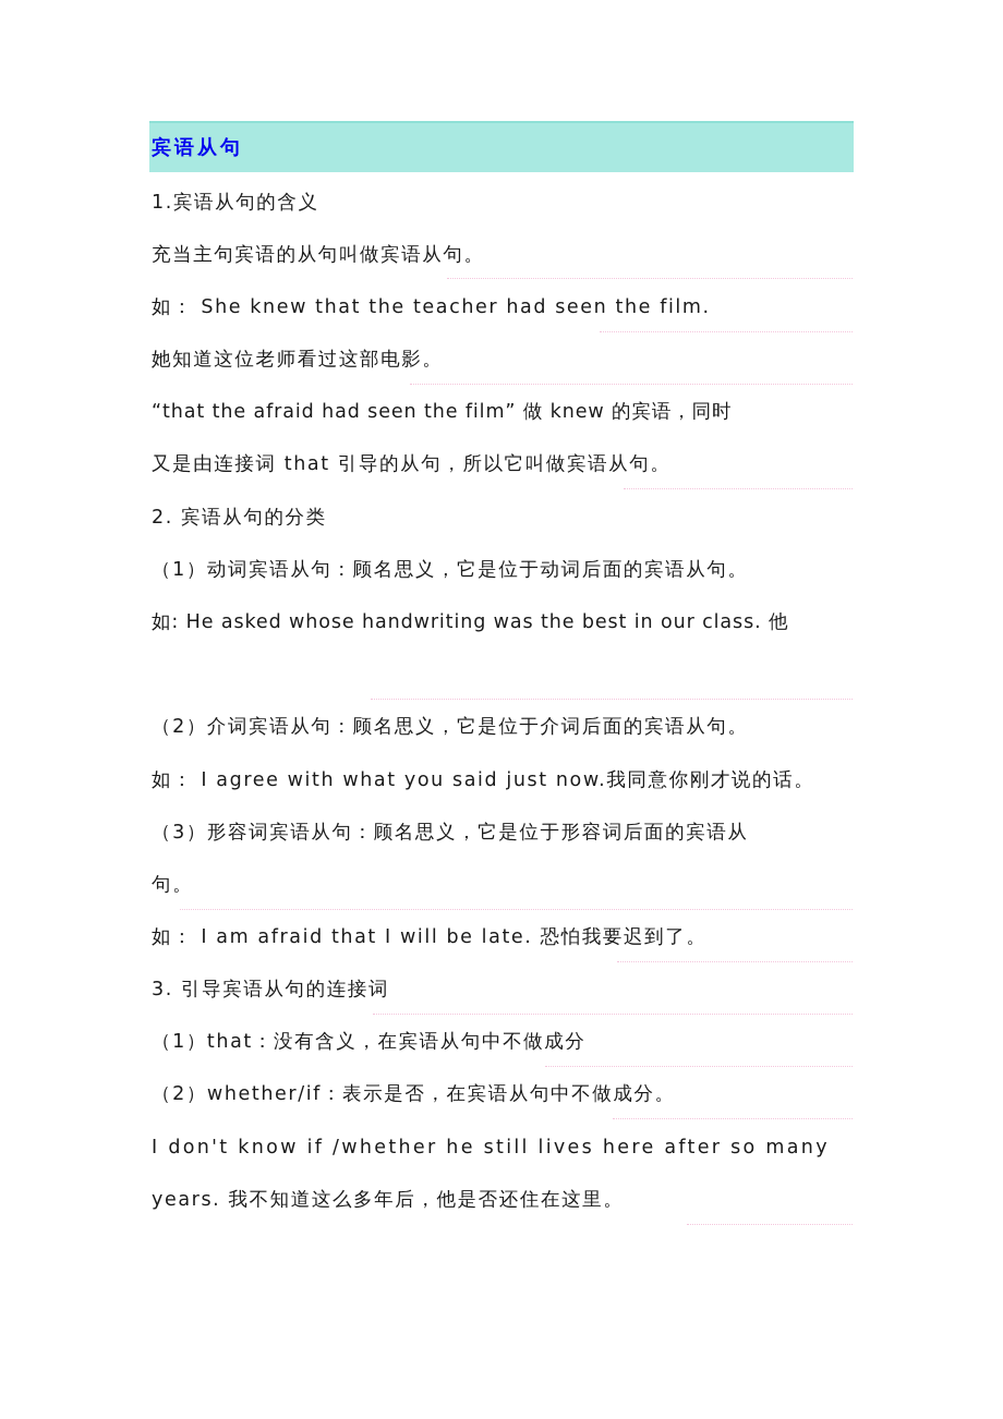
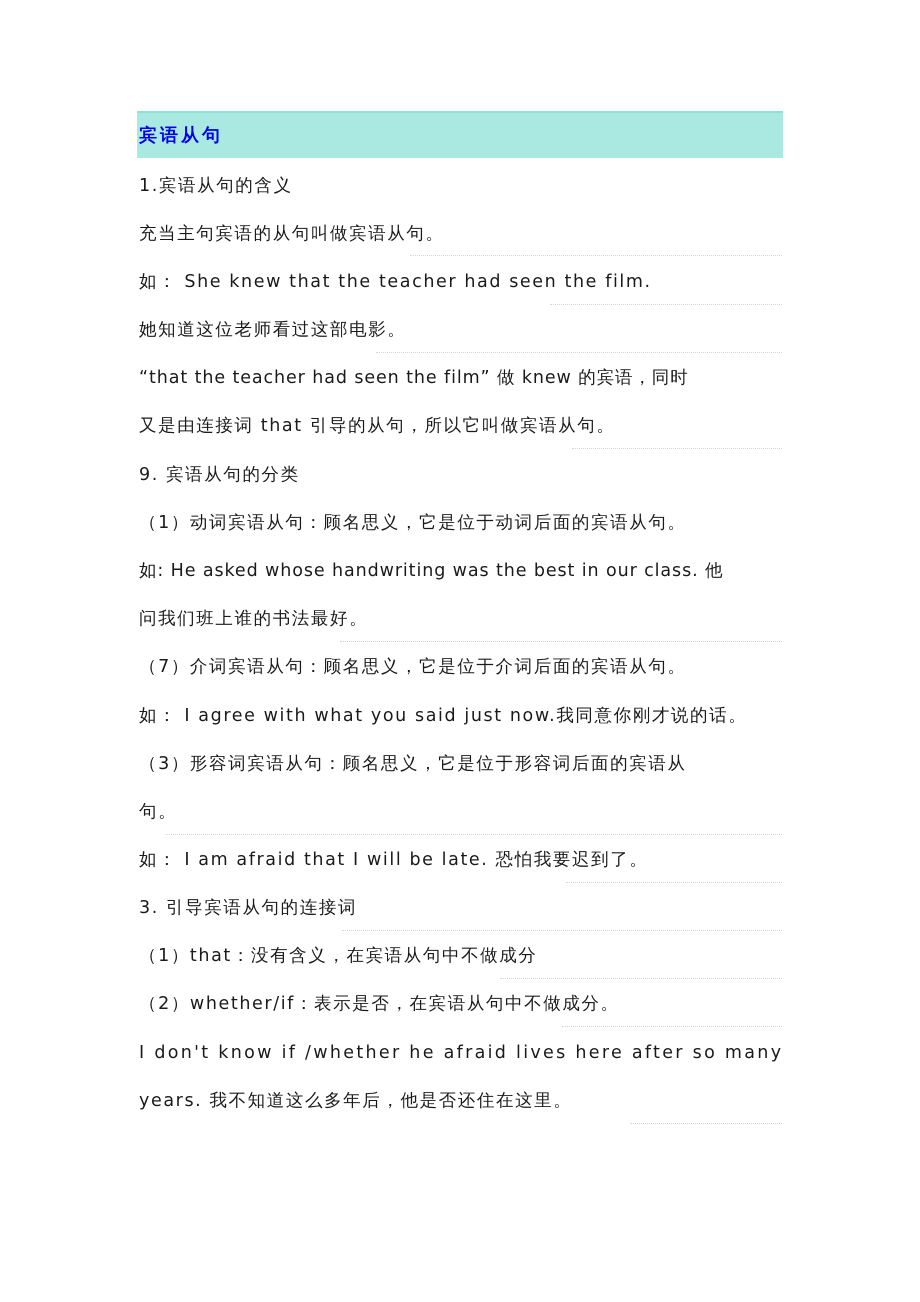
  宾语从句
  1.宾语从句的含义
  充当主句宾语的从句叫做宾语从句。
  如： She knew that the teacher had seen the film.
  她知道这位老师看过这部电影。
- “that the afraid had seen the film” 做 knew 的宾语，同时
+ “that the teacher had seen the film” 做 knew 的宾语，同时
  又是由连接词 that 引导的从句，所以它叫做宾语从句。
- 2. 宾语从句的分类
+ 9. 宾语从句的分类
  （1）动词宾语从句：顾名思义，它是位于动词后面的宾语从句。
  如: He asked whose handwriting was the best in our class. 他
+ 问我们班上谁的书法最好。
- （2）介词宾语从句：顾名思义，它是位于介词后面的宾语从句。
+ （7）介词宾语从句：顾名思义，它是位于介词后面的宾语从句。
  如： I agree with what you said just now.我同意你刚才说的话。
  （3）形容词宾语从句：顾名思义，它是位于形容词后面的宾语从
  句。
  如： I am afraid that I will be late. 恐怕我要迟到了。
  3. 引导宾语从句的连接词
  （1）that：没有含义，在宾语从句中不做成分
  （2）whether/if：表示是否，在宾语从句中不做成分。
- I don't know if /whether he still lives here after so many
+ I don't know if /whether he afraid lives here after so many
  years. 我不知道这么多年后，他是否还住在这里。
